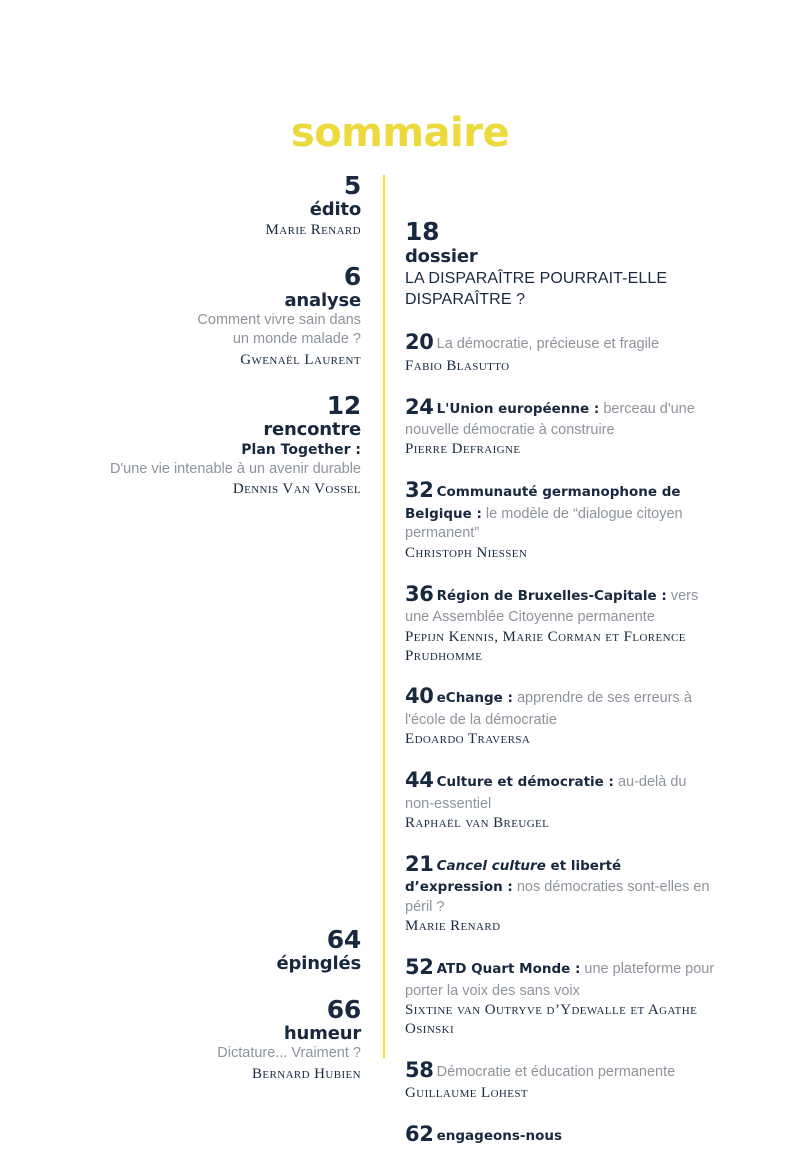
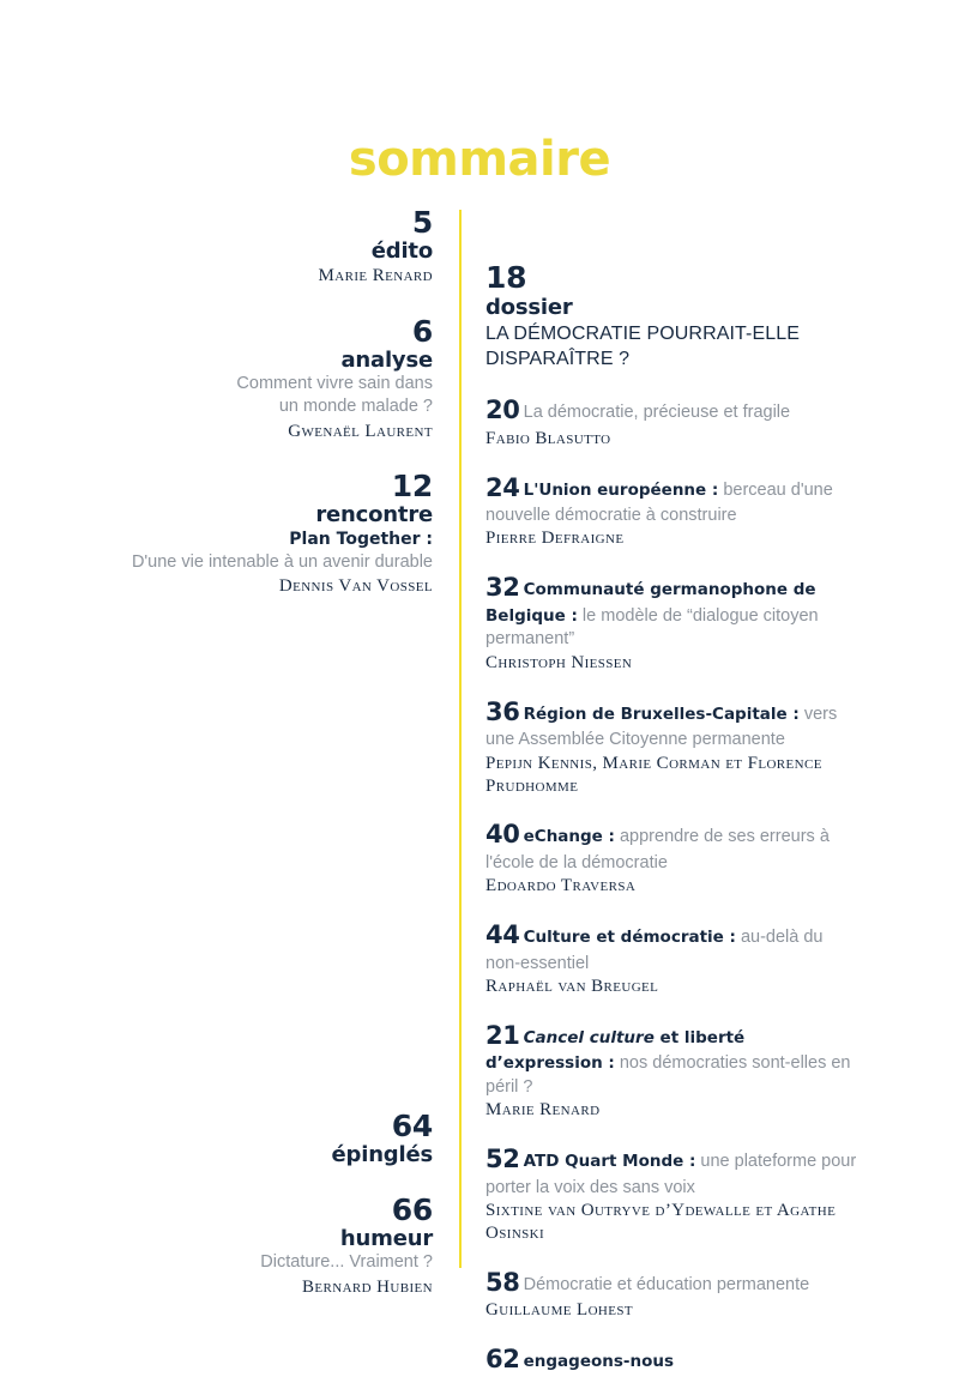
  sommaire
  5
  édito
  Marie Renard
  6
  analyse
  Comment vivre sain dans
  un monde malade ?
  Gwenaël Laurent
  12
  rencontre
  Plan Together :
  D'une vie intenable à un avenir durable
  Dennis Van Vossel
  64
  épinglés
  66
  humeur
  Dictature... Vraiment ?
  Bernard Hubien
  18
  dossier
- LA DISPARAÎTRE POURRAIT-ELLE DISPARAÎTRE ?
+ LA DÉMOCRATIE POURRAIT-ELLE DISPARAÎTRE ?
  20 La démocratie, précieuse et fragile
  Fabio Blasutto
  24 L'Union européenne : berceau d'une nouvelle démocratie à construire
  Pierre Defraigne
  32 Communauté germanophone de Belgique : le modèle de “dialogue citoyen permanent”
  Christoph Niessen
  36 Région de Bruxelles-Capitale : vers une Assemblée Citoyenne permanente
  Pepijn Kennis, Marie Corman et Florence Prudhomme
  40 eChange : apprendre de ses erreurs à l'école de la démocratie
  Edoardo Traversa
  44 Culture et démocratie : au-delà du non-essentiel
  Raphaël van Breugel
  21 Cancel culture et liberté d’expression : nos démocraties sont-elles en péril ?
  Marie Renard
  52 ATD Quart Monde : une plateforme pour porter la voix des sans voix
  Sixtine van Outryve d’Ydewalle et Agathe Osinski
  58 Démocratie et éducation permanente
  Guillaume Lohest
  62 engageons-nous
